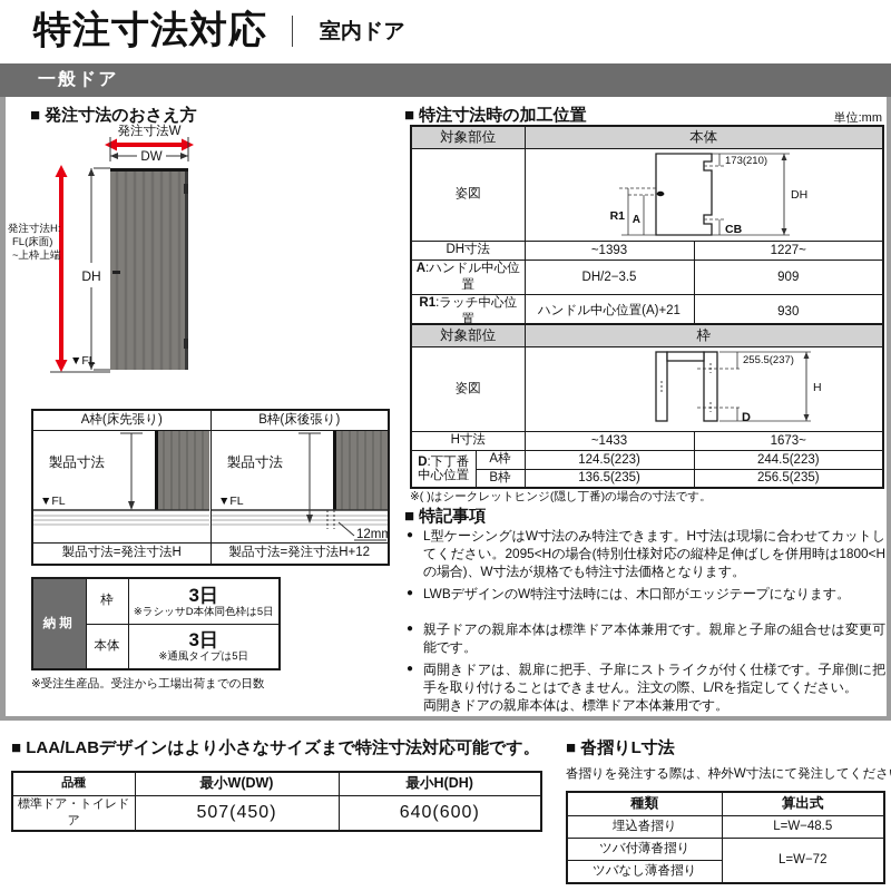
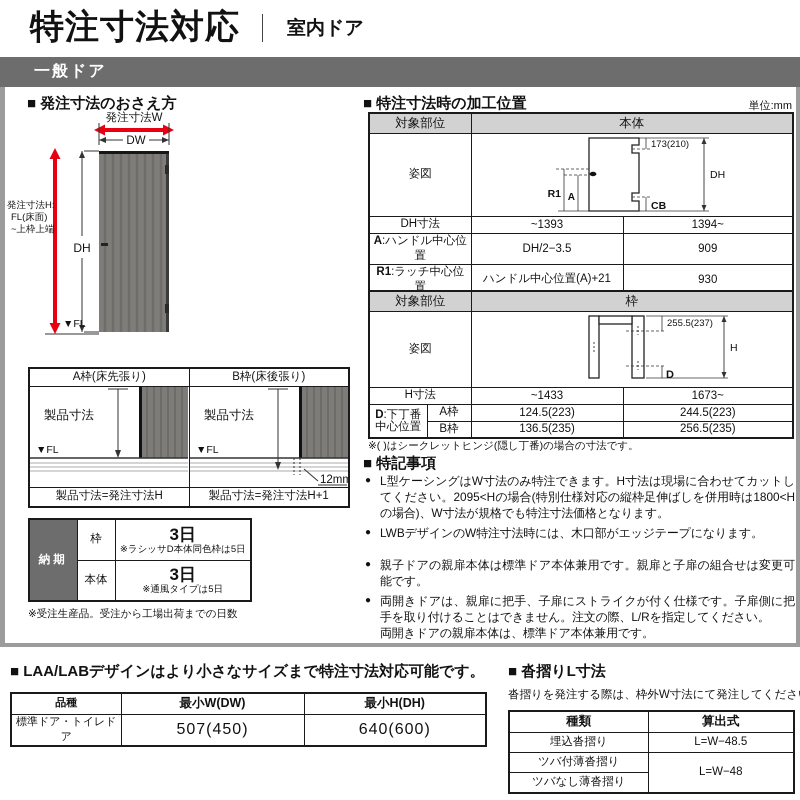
  特注寸法対応
  室内ドア
  一般ドア
  ■ 発注寸法のおさえ方
  発注寸法W
  DW
  DH
  発注寸法H:
  FL(床面)
  ~上枠上端
  ▼FL
  A枠(床先張り)	B枠(床後張り)
  製品寸法 ▼FL	12mm 製品寸法 ▼FL
- 製品寸法=発注寸法H	製品寸法=発注寸法H+12
+ 製品寸法=発注寸法H	製品寸法=発注寸法H+1
  納期	枠	3日 ※ラシッサD本体同色枠は5日
  本体	3日 ※通風タイプは5日
  ※受注生産品。受注から工場出荷までの日数
  ■ 特注寸法時の加工位置
  単位:mm
  対象部位	本体
  姿図	173(210) DH CB R1 A
- DH寸法	~1393	1227~
+ DH寸法	~1393	1394~
  A:ハンドル中心位置	DH/2−3.5	909
  R1:ラッチ中心位置	ハンドル中心位置(A)+21	930
  対象部位	枠
  姿図	255.5(237) H D
  H寸法	~1433	1673~
  D:下丁番 中心位置	A枠	124.5(223)	244.5(223)
  B枠	136.5(235)	256.5(235)
  ※( )はシークレットヒンジ(隠し丁番)の場合の寸法です。
  ■ 特記事項
  ●
  L型ケーシングはW寸法のみ特注できます。H寸法は現場に合わせてカットしてください。2095<Hの場合(特別仕様対応の縦枠足伸ばしを併用時は1800<Hの場合)、W寸法が規格でも特注寸法価格となります。
  ●
  LWBデザインのW特注寸法時には、木口部がエッジテープになります。
  ●
  親子ドアの親扉本体は標準ドア本体兼用です。親扉と子扉の組合せは変更可能です。
  ●
  両開きドアは、親扉に把手、子扉にストライクが付く仕様です。子扉側に把手を取り付けることはできません。注文の際、L/Rを指定してください。
  両開きドアの親扉本体は、標準ドア本体兼用です。
  ■ LAA/LABデザインはより小さなサイズまで特注寸法対応可能です。
  品種	最小W(DW)	最小H(DH)
  標準ドア・トイレドア	507(450)	640(600)
  ■ 沓摺りL寸法
  沓摺りを発注する際は、枠外W寸法にて発注してくださ
  種類	算出式
  埋込沓摺り	L=W−48.5
- ツバ付薄沓摺り	L=W−72
+ ツバ付薄沓摺り	L=W−48
  ツバなし薄沓摺り
